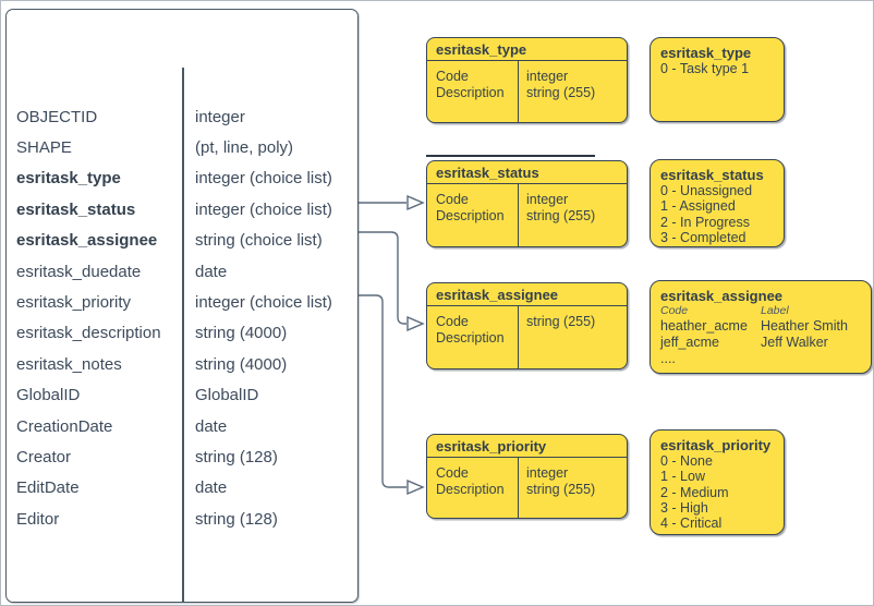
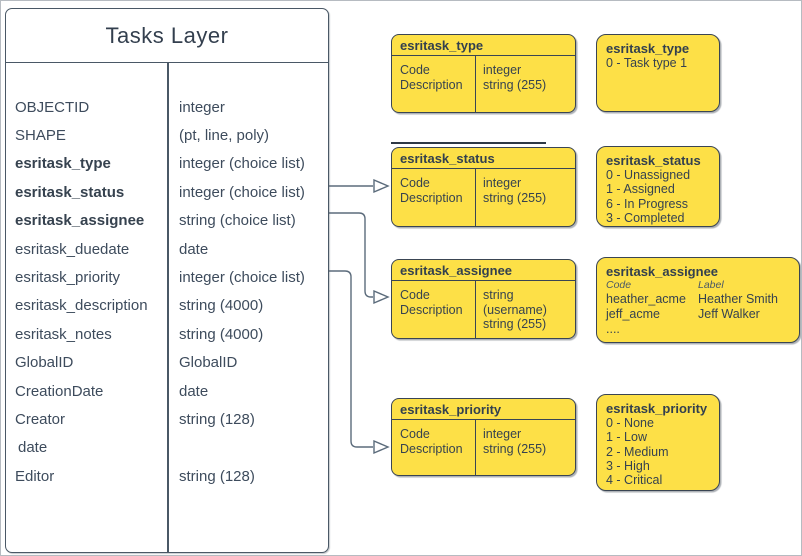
+ Tasks Layer
  OBJECTID
  integer
  SHAPE
  (pt, line, poly)
  esritask_type
  integer (choice list)
  esritask_status
  integer (choice list)
  esritask_assignee
  string (choice list)
  esritask_duedate
  date
  esritask_priority
  integer (choice list)
  esritask_description
  string (4000)
  esritask_notes
  string (4000)
  GlobalID
  GlobalID
  CreationDate
  date
  Creator
  string (128)
- EditDate
  date
  Editor
  string (128)
  esritask_type
  Code
  Description
  integer
  string (255)
  esritask_status
  Code
  Description
  integer
  string (255)
  esritask_assignee
  Code
  Description
+ string (username)
  string (255)
  esritask_priority
  Code
  Description
  integer
  string (255)
  esritask_type
  0 - Task type 1
  esritask_status
  0 - Unassigned
  1 - Assigned
- 2 - In Progress
+ 6 - In Progress
  3 - Completed
  esritask_assignee
  Code
  Label
  heather_acme
  Heather Smith
  jeff_acme
  Jeff Walker
  ....
  esritask_priority
  0 - None
  1 - Low
  2 - Medium
  3 - High
  4 - Critical
